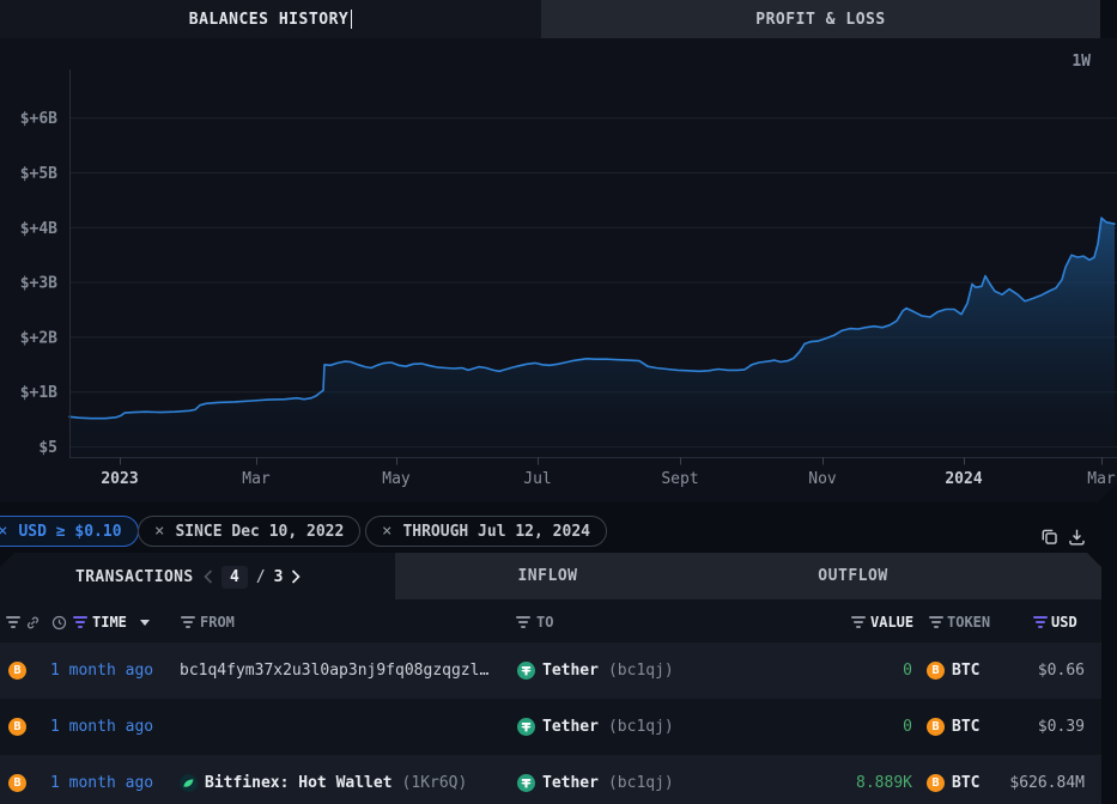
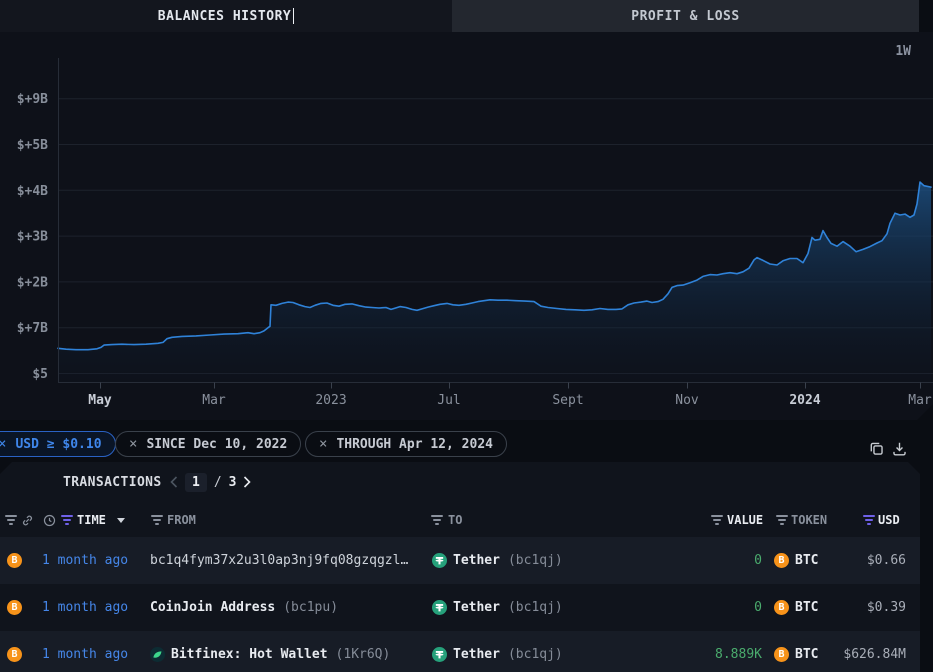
  BALANCES HISTORY
  PROFIT & LOSS
  $5
- $+1B
+ $+7B
  $+2B
  $+3B
  $+4B
  $+5B
- $+6B
+ $+9B
- 2023
+ May
  Mar
- May
+ 2023
  Jul
  Sept
  Nov
  2024
  Mar
  1W
  ×
  USD ≥ $0.10
  ×
  SINCE Dec 10, 2022
  ×
- THROUGH Jul 12, 2024
+ THROUGH Apr 12, 2024
  TRANSACTIONS
- 4
+ 1
  /
  3
- INFLOW
- OUTFLOW
  TIME
  FROM
  TO
  VALUE
  TOKEN
  USD
  B
  1 month ago
  bc1q4fym37x2u3l0ap3nj9fq08gzqgzl…
  Tether
  (bc1qj)
  0
  B
  BTC
  $0.66
  B
  1 month ago
+ CoinJoin Address
+ (bc1pu)
  Tether
  (bc1qj)
  0
  B
  BTC
  $0.39
  B
  1 month ago
  Bitfinex: Hot Wallet
  (1Kr6Q)
  Tether
  (bc1qj)
  8.889K
  B
  BTC
  $626.84M
